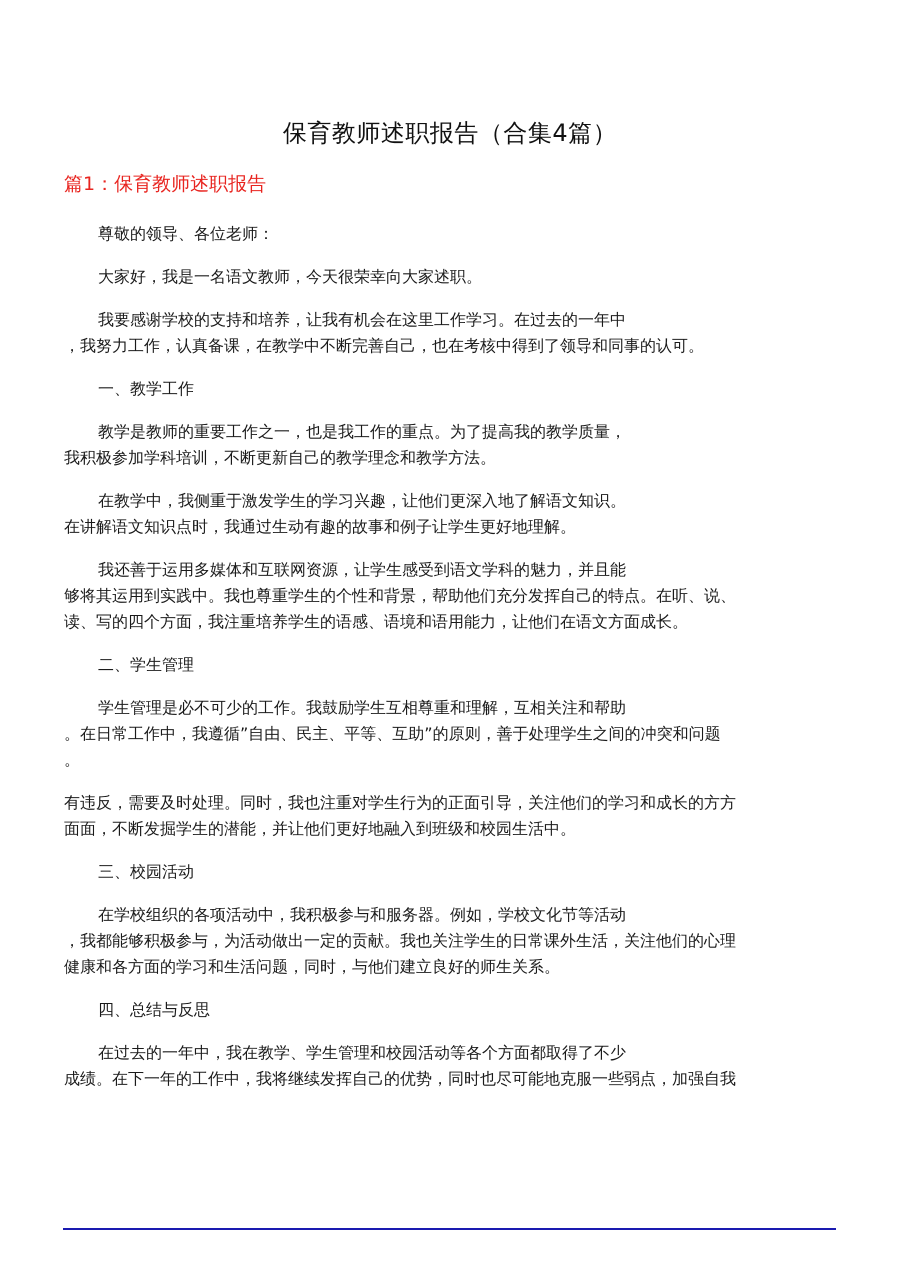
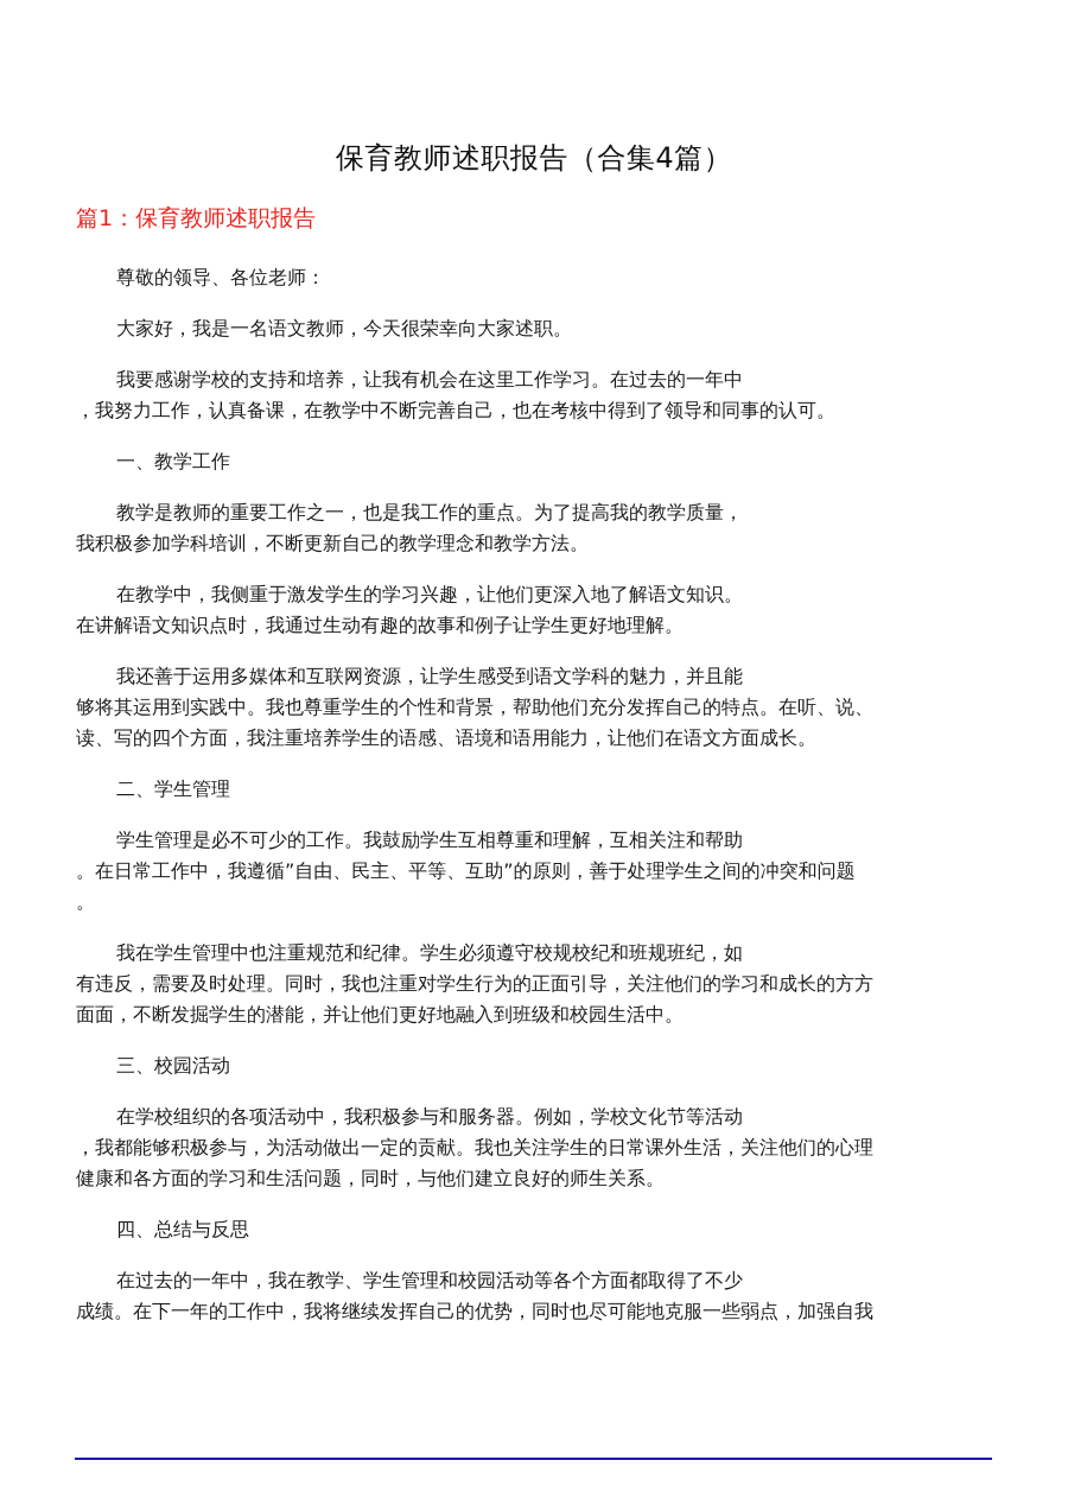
  保育教师述职报告（合集4篇）
  篇1：保育教师述职报告
  尊敬的领导、各位老师：
  大家好，我是一名语文教师，今天很荣幸向大家述职。
  我要感谢学校的支持和培养，让我有机会在这里工作学习。在过去的一年中
  ，我努力工作，认真备课，在教学中不断完善自己，也在考核中得到了领导和同事的认可。
  一、教学工作
  教学是教师的重要工作之一，也是我工作的重点。为了提高我的教学质量，
  我积极参加学科培训，不断更新自己的教学理念和教学方法。
  在教学中，我侧重于激发学生的学习兴趣，让他们更深入地了解语文知识。
  在讲解语文知识点时，我通过生动有趣的故事和例子让学生更好地理解。
  我还善于运用多媒体和互联网资源，让学生感受到语文学科的魅力，并且能
  够将其运用到实践中。我也尊重学生的个性和背景，帮助他们充分发挥自己的特点。在听、说、
  读、写的四个方面，我注重培养学生的语感、语境和语用能力，让他们在语文方面成长。
  二、学生管理
  学生管理是必不可少的工作。我鼓励学生互相尊重和理解，互相关注和帮助
  。在日常工作中，我遵循”自由、民主、平等、互助”的原则，善于处理学生之间的冲突和问题
  。
+ 我在学生管理中也注重规范和纪律。学生必须遵守校规校纪和班规班纪，如
  有违反，需要及时处理。同时，我也注重对学生行为的正面引导，关注他们的学习和成长的方方
  面面，不断发掘学生的潜能，并让他们更好地融入到班级和校园生活中。
  三、校园活动
  在学校组织的各项活动中，我积极参与和服务器。例如，学校文化节等活动
  ，我都能够积极参与，为活动做出一定的贡献。我也关注学生的日常课外生活，关注他们的心理
  健康和各方面的学习和生活问题，同时，与他们建立良好的师生关系。
  四、总结与反思
  在过去的一年中，我在教学、学生管理和校园活动等各个方面都取得了不少
  成绩。在下一年的工作中，我将继续发挥自己的优势，同时也尽可能地克服一些弱点，加强自我
